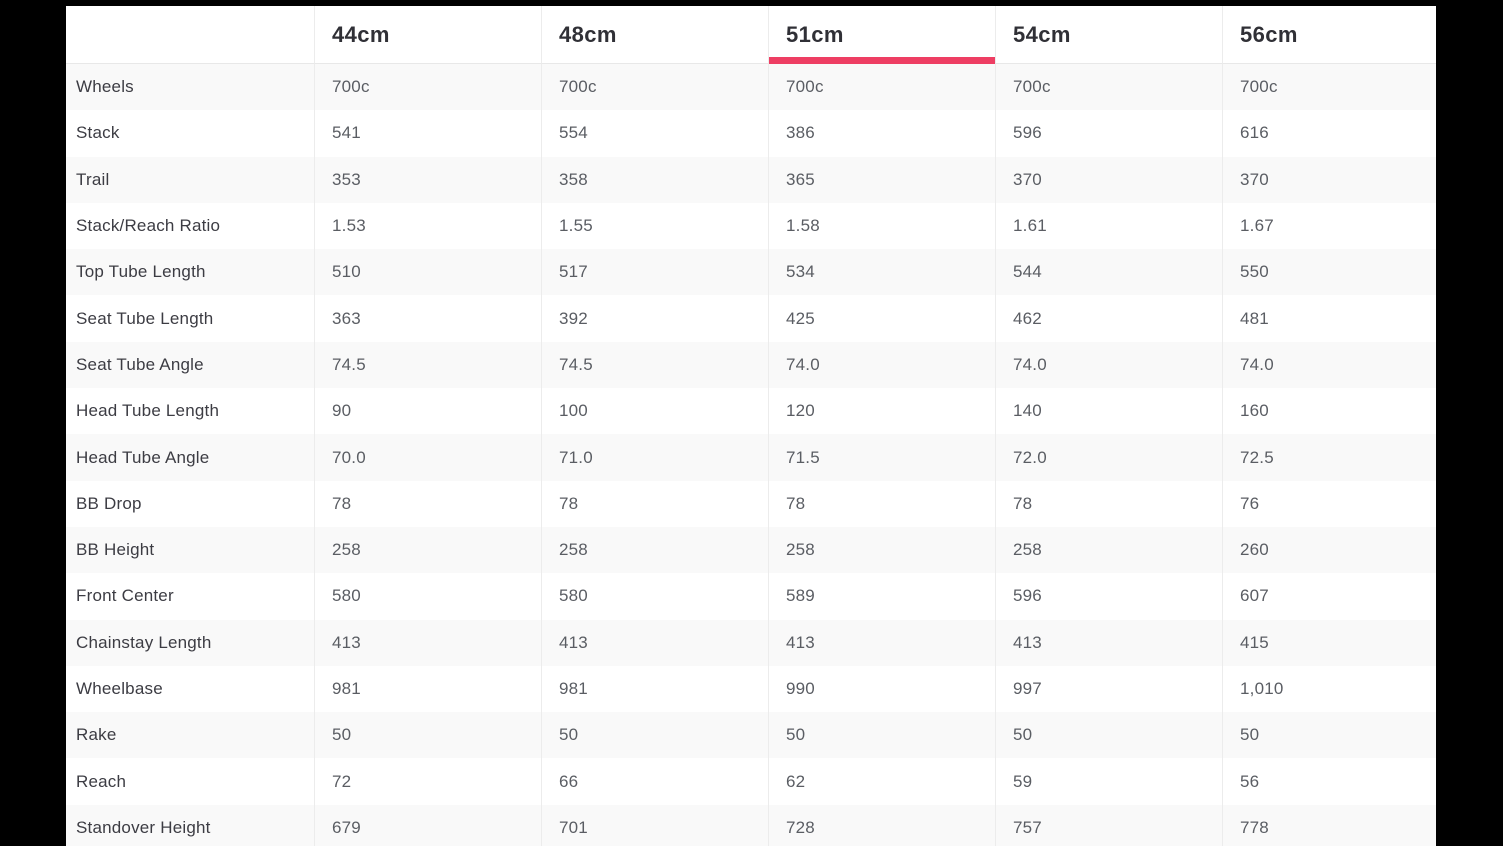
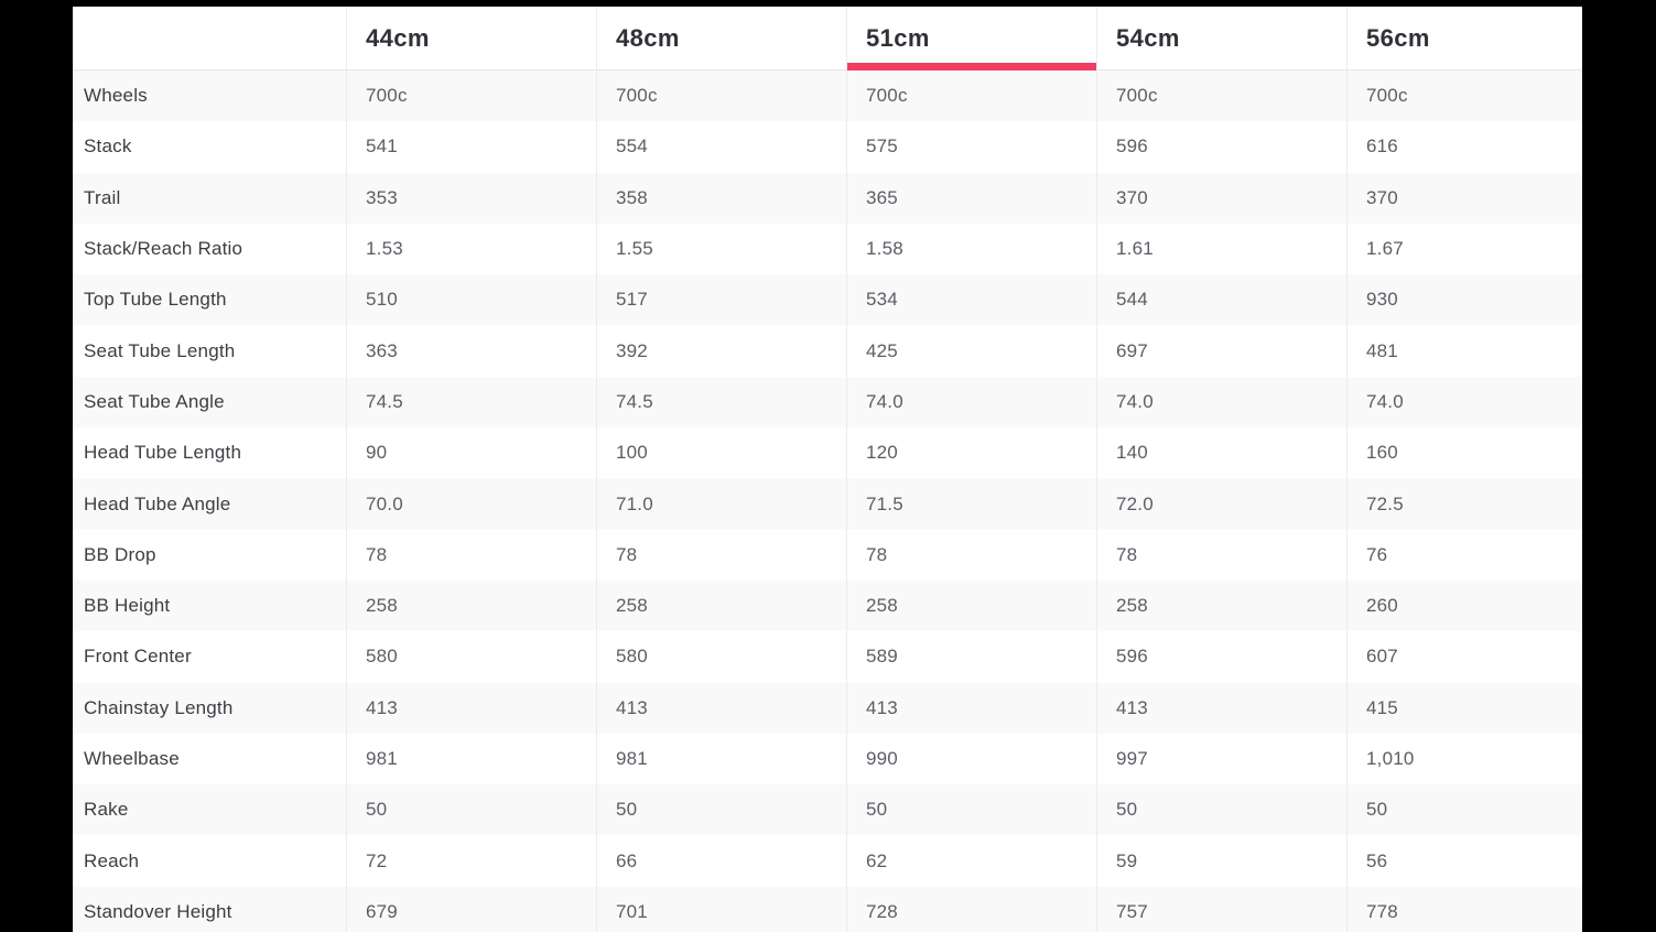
  	44cm	48cm	51cm	54cm	56cm
  Wheels	700c	700c	700c	700c	700c
- Stack	541	554	386	596	616
+ Stack	541	554	575	596	616
  Trail	353	358	365	370	370
  Stack/Reach Ratio	1.53	1.55	1.58	1.61	1.67
- Top Tube Length	510	517	534	544	550
+ Top Tube Length	510	517	534	544	930
- Seat Tube Length	363	392	425	462	481
+ Seat Tube Length	363	392	425	697	481
  Seat Tube Angle	74.5	74.5	74.0	74.0	74.0
  Head Tube Length	90	100	120	140	160
  Head Tube Angle	70.0	71.0	71.5	72.0	72.5
  BB Drop	78	78	78	78	76
  BB Height	258	258	258	258	260
  Front Center	580	580	589	596	607
  Chainstay Length	413	413	413	413	415
  Wheelbase	981	981	990	997	1,010
  Rake	50	50	50	50	50
  Reach	72	66	62	59	56
  Standover Height	679	701	728	757	778
